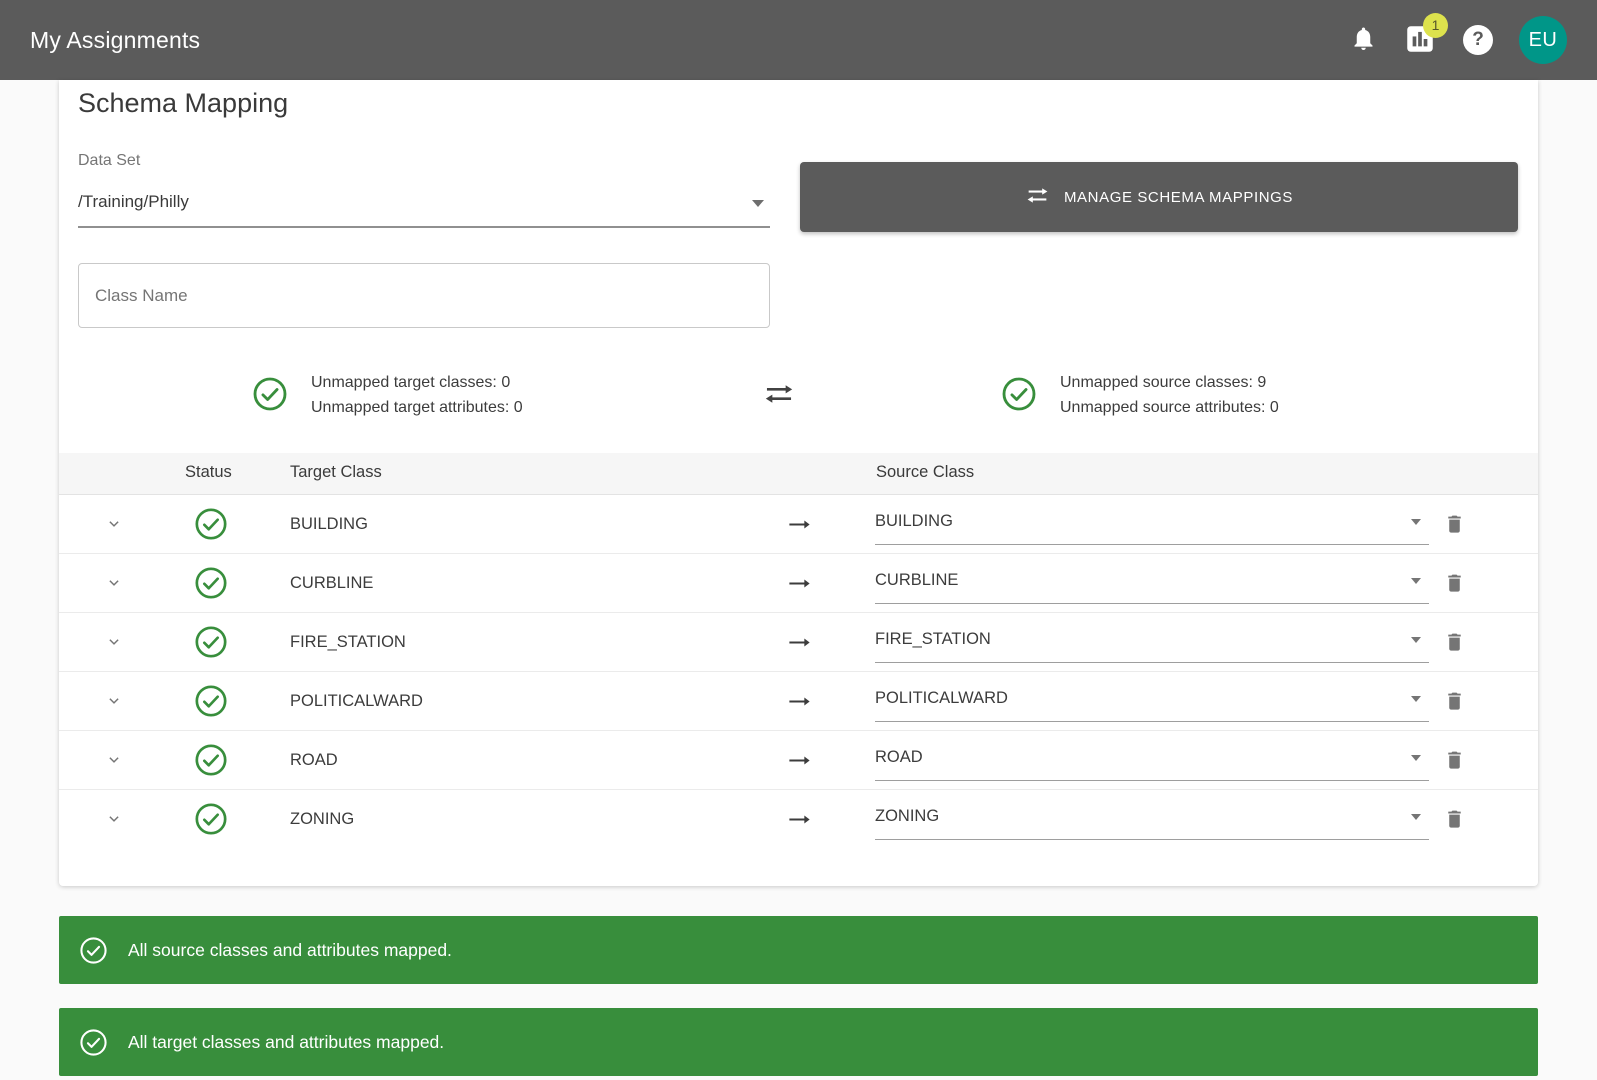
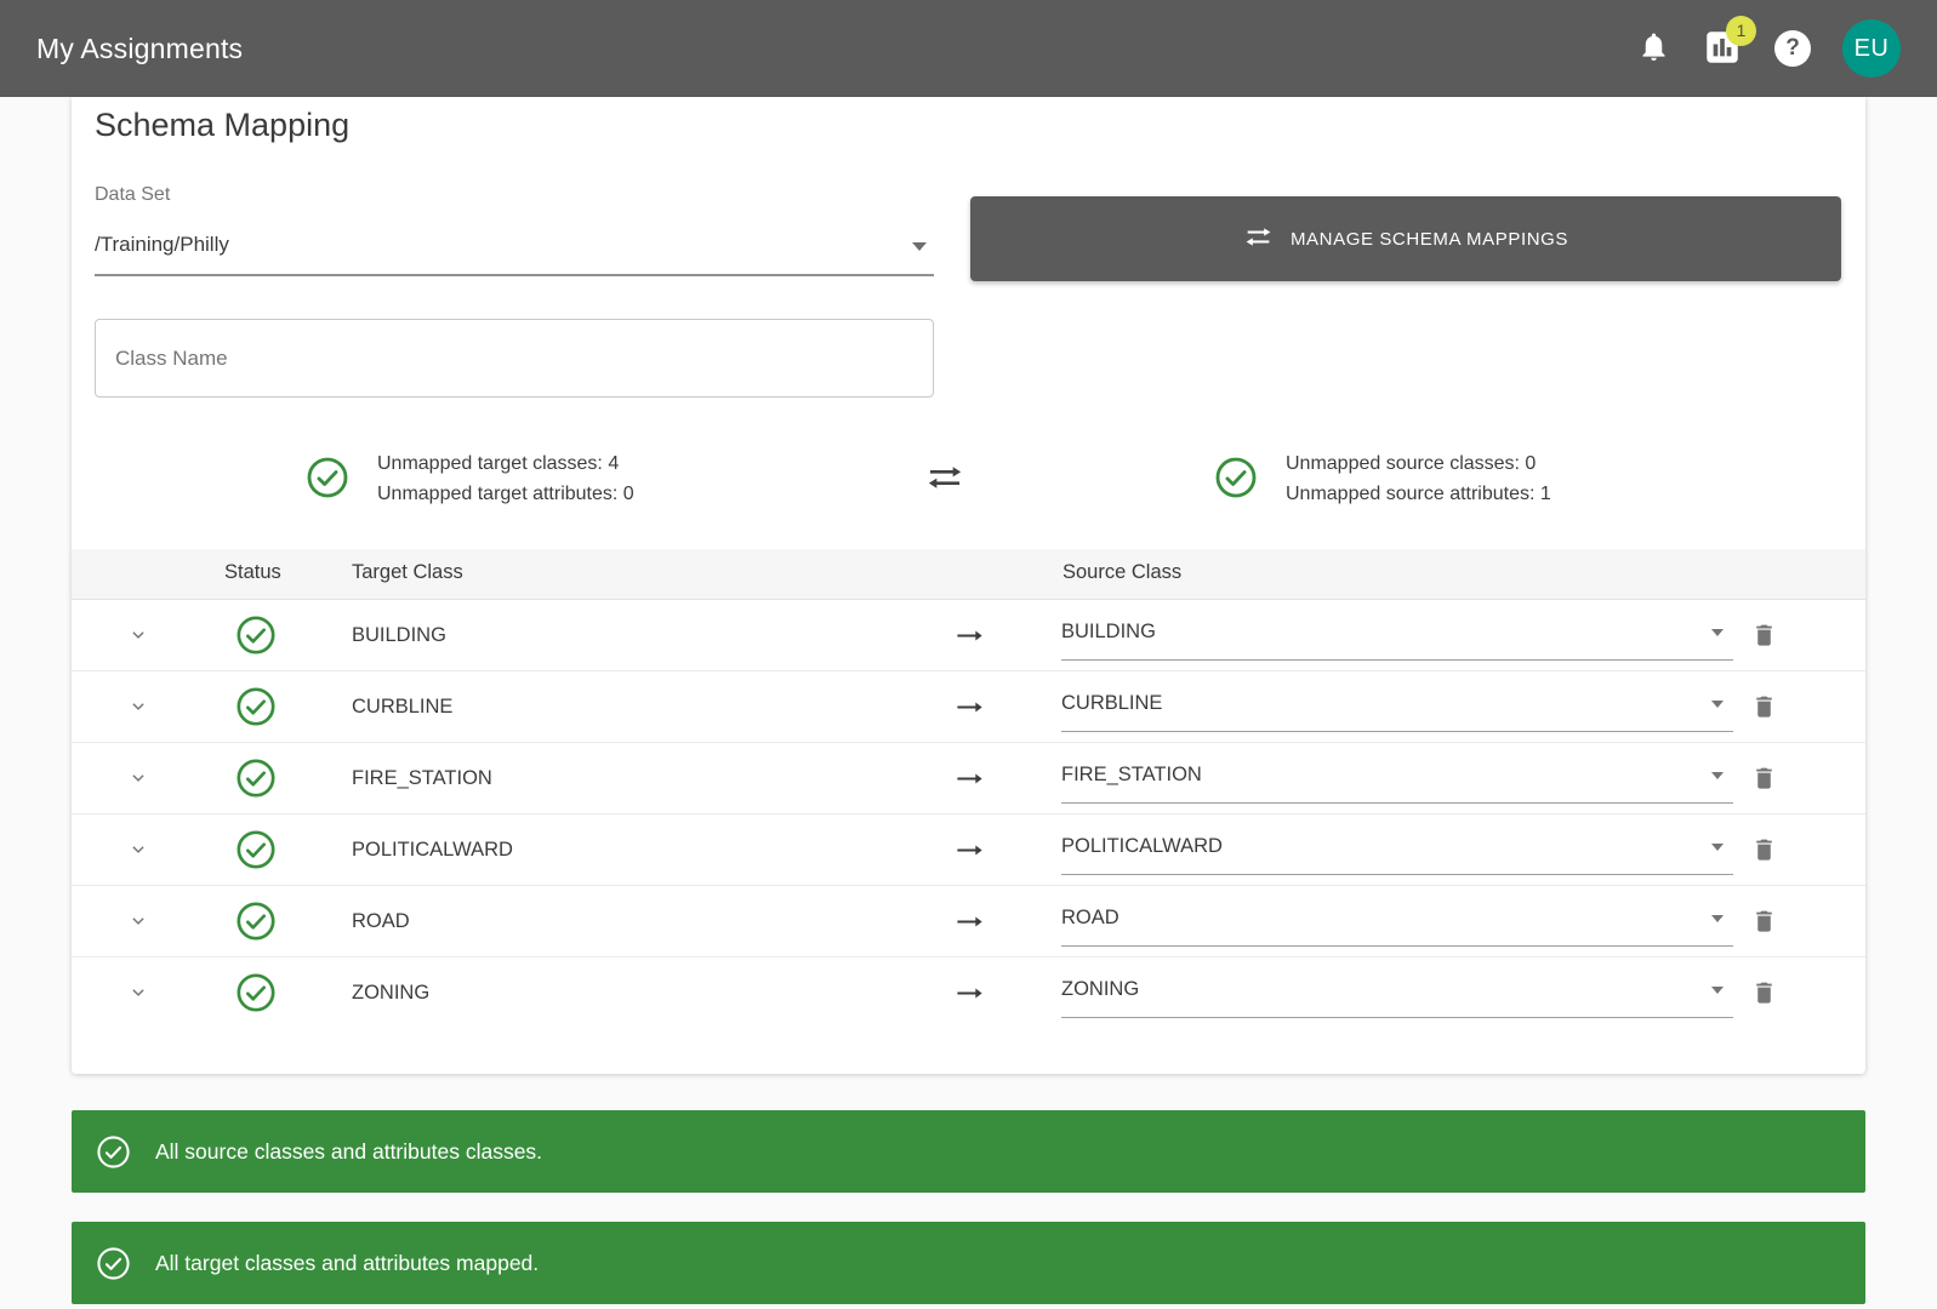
  My Assignments
  1
  ?
  EU
  Schema Mapping
  Data Set
  /Training/Philly
  MANAGE SCHEMA MAPPINGS
  Class Name
- Unmapped target classes: 0
+ Unmapped target classes: 4
  Unmapped target attributes: 0
- Unmapped source classes: 9
+ Unmapped source classes: 0
- Unmapped source attributes: 0
+ Unmapped source attributes: 1
  Status
  Target Class
  Source Class
  BUILDING
  BUILDING
  CURBLINE
  CURBLINE
  FIRE_STATION
  FIRE_STATION
  POLITICALWARD
  POLITICALWARD
  ROAD
  ROAD
  ZONING
  ZONING
- All source classes and attributes mapped.
+ All source classes and attributes classes.
  All target classes and attributes mapped.
